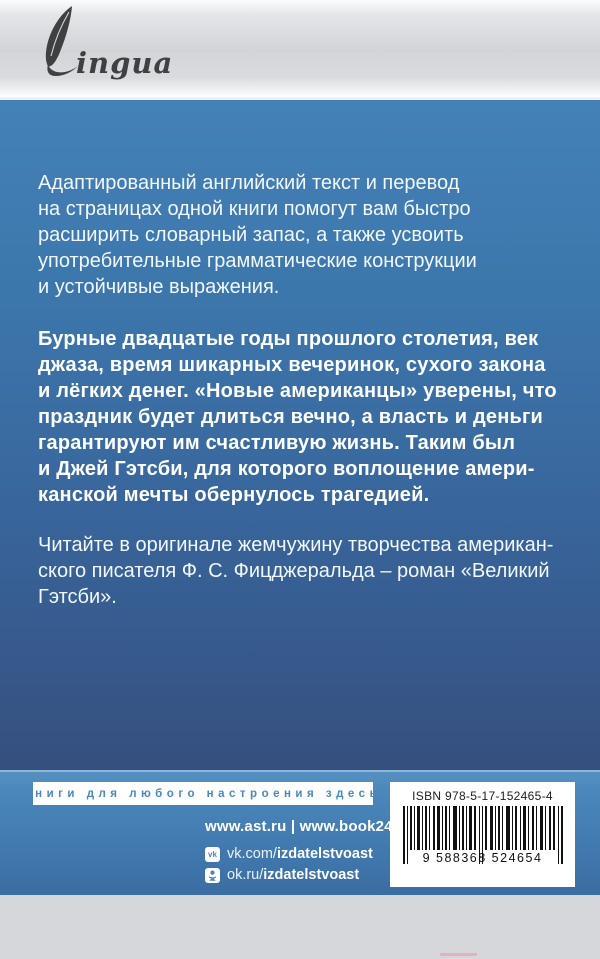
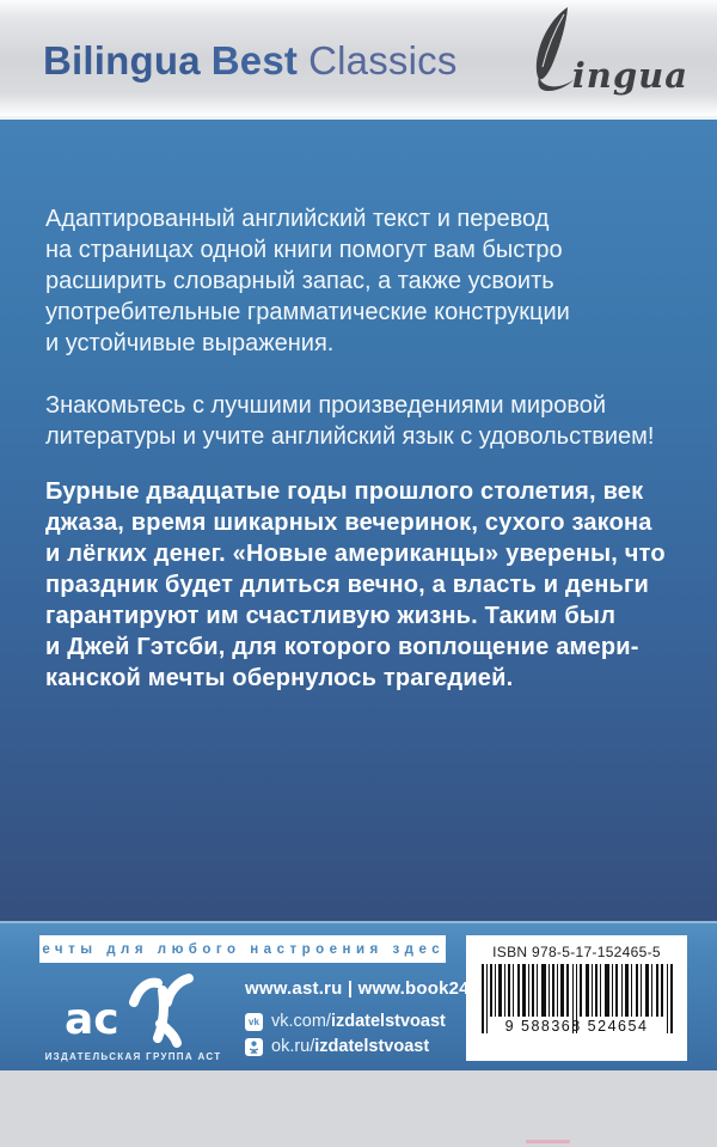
+ Bilingua Best Classics
  ingua
  Адаптированный английский текст и перевод
  на страницах одной книги помогут вам быстро
  расширить словарный запас, а также усвоить
  употребительные грамматические конструкции
  и устойчивые выражения.
+ Знакомьтесь с лучшими произведениями мировой
+ литературы и учите английский язык с удовольствием!
  Бурные двадцатые годы прошлого столетия, век
  джаза, время шикарных вечеринок, сухого закона
  и лёгких денег. «Новые американцы» уверены, что
  праздник будет длиться вечно, а власть и деньги
  гарантируют им счастливую жизнь. Таким был
  и Джей Гэтсби, для которого воплощение амери-
  канской мечты обернулось трагедией.
- Читайте в оригинале жемчужину творчества американ-
- ского писателя Ф. С. Фицджеральда – роман «Великий
- Гэтсби».
- книги для любого настроения здесь
+ мечты для любого настроения здесь
+ ас
+ ИЗДАТЕЛЬСКАЯ ГРУППА АСТ
  www.ast.ru | www.book24
  vk
  vk.com/izdatelstvoast
  ok.ru/izdatelstvoast
- ISBN 978-5-17-152465-4
+ ISBN 978-5-17-152465-5
  9 588368 524654
